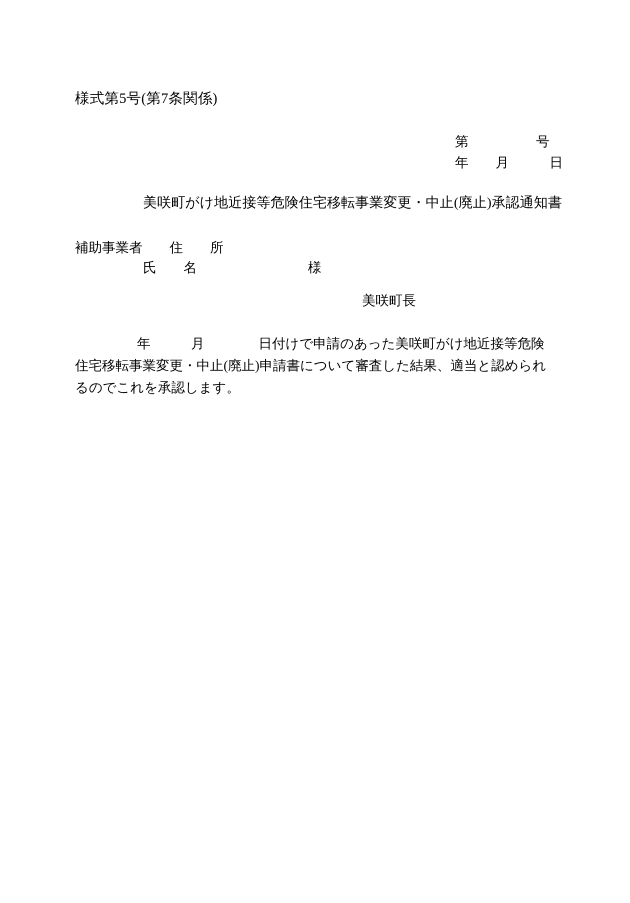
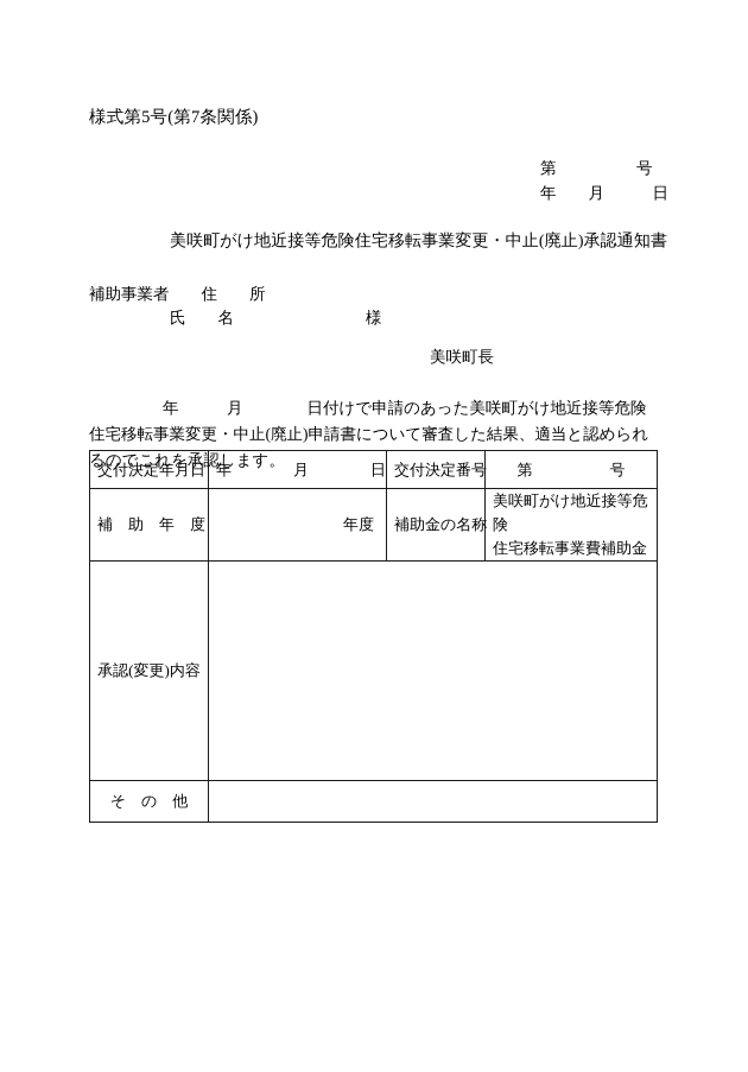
  様式第5号(第7条関係)
  第 号
  年 月 日
  美咲町がけ地近接等危険住宅移転事業変更・中止(廃止)承認通知書
  補助事業者 住 所
  氏 名
  様
  美咲町長
  年 月 日付けで申請のあった美咲町がけ地近接等危険住宅移転事業変更・中止(廃止)申請書について審査した結果、適当と認められるのでこれを承認します。
+ 交付決定年月日	年 月 日	交付決定番号	第 号
+ 補 助 年 度	年度	補助金の名称	美咲町がけ地近接等危険 住宅移転事業費補助金
+ 承認(変更)内容
+ そ の 他
